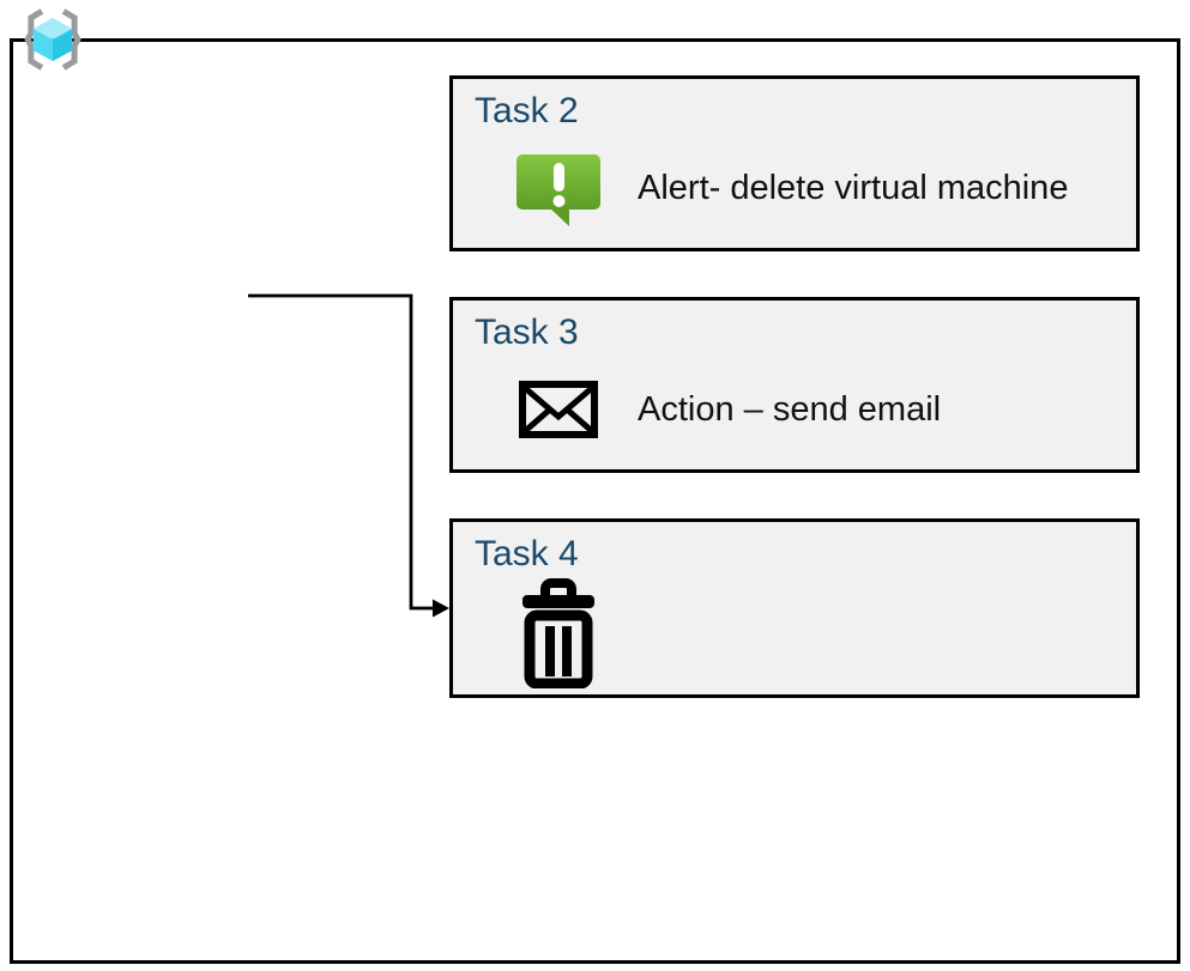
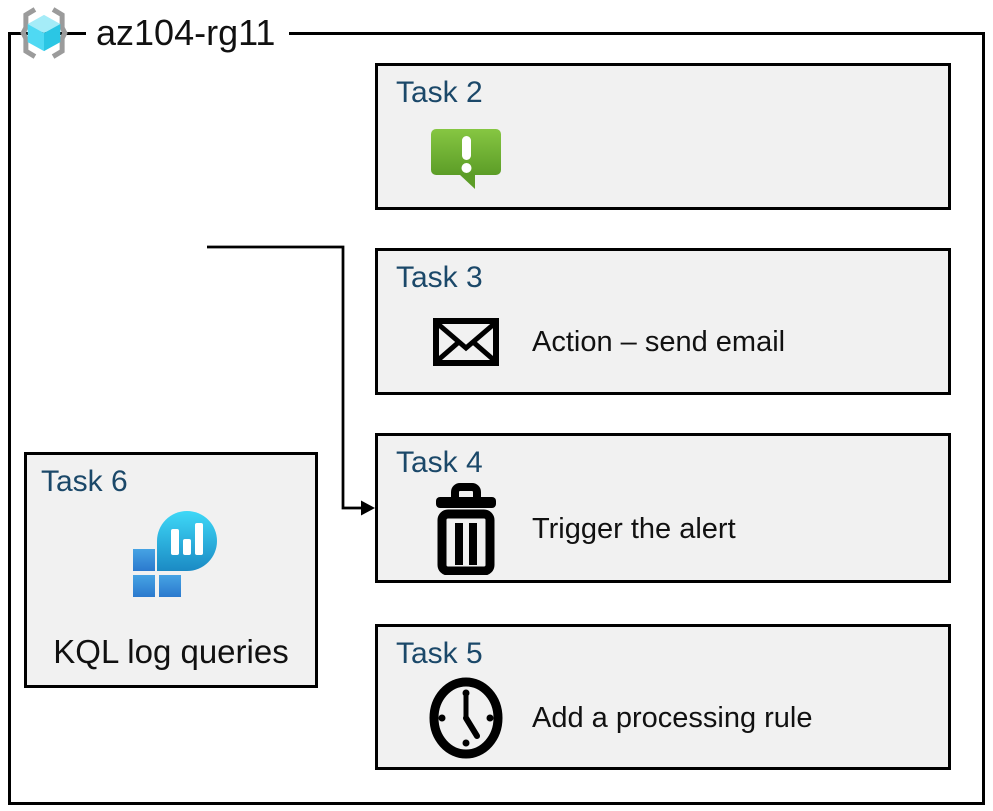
+ az104-rg11
  Task 2
- Alert- delete virtual machine
  Task 3
  Action – send email
  Task 4
+ Trigger the alert
+ Task 5
+ Add a processing rule
+ Task 6
+ KQL log queries
